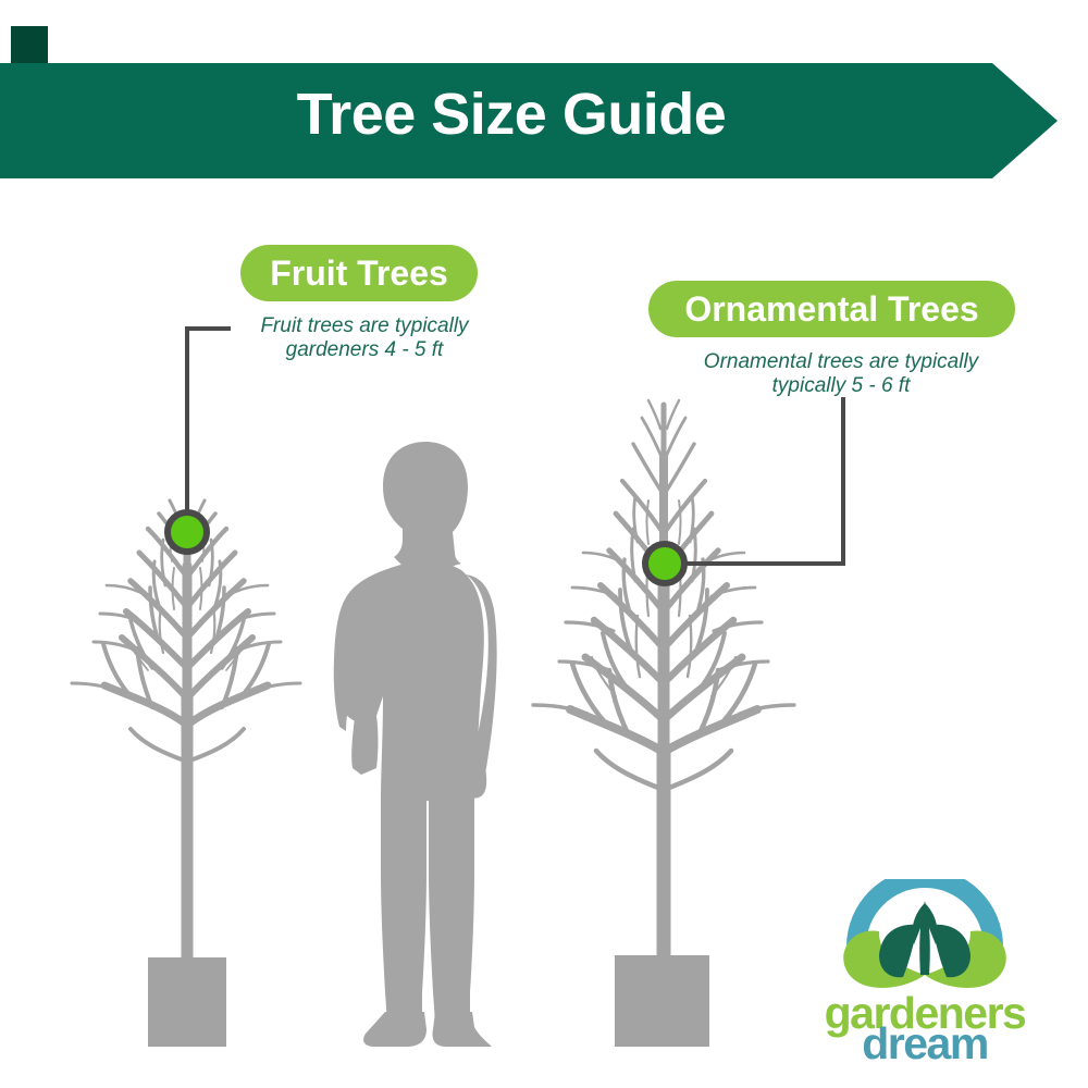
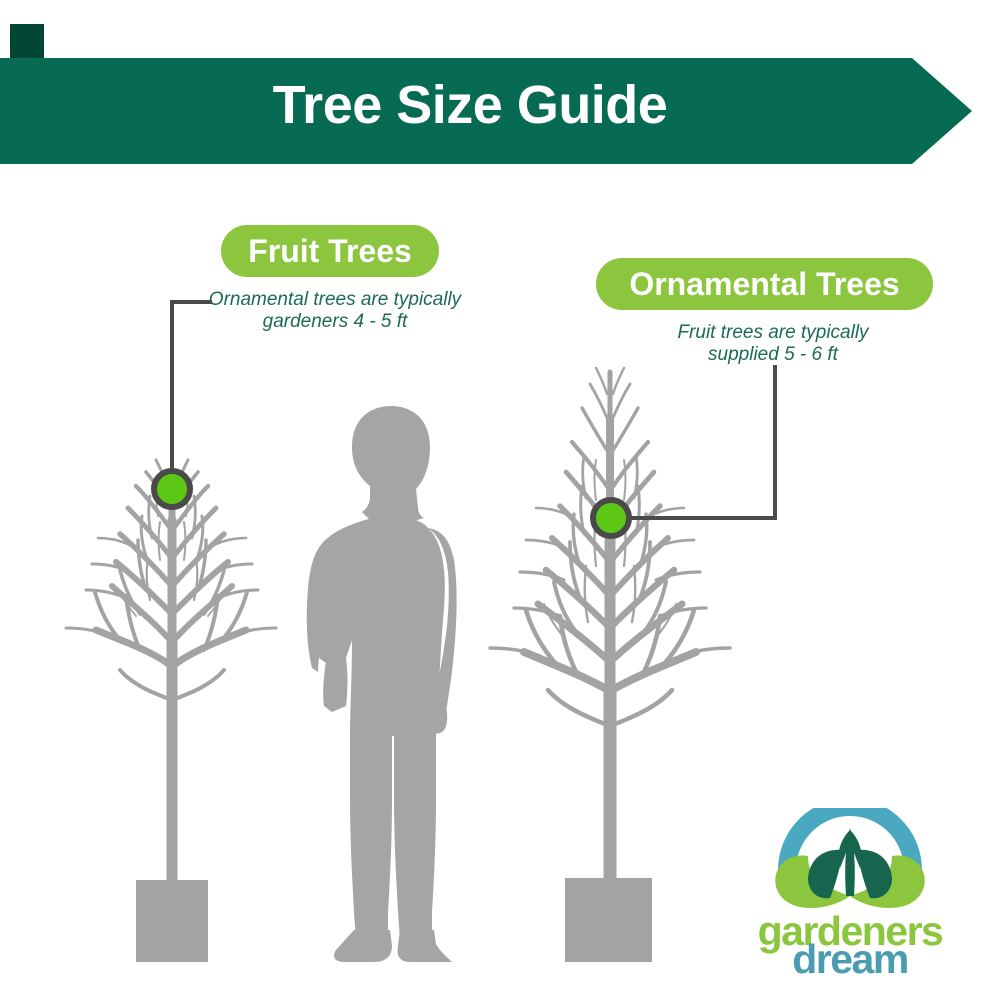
  Tree Size Guide
  Fruit Trees
- Fruit trees are typically
+ Ornamental trees are typically
  gardeners 4 - 5 ft
  Ornamental Trees
- Ornamental trees are typically
+ Fruit trees are typically
- typically 5 - 6 ft
+ supplied 5 - 6 ft
  gardeners
  dream
